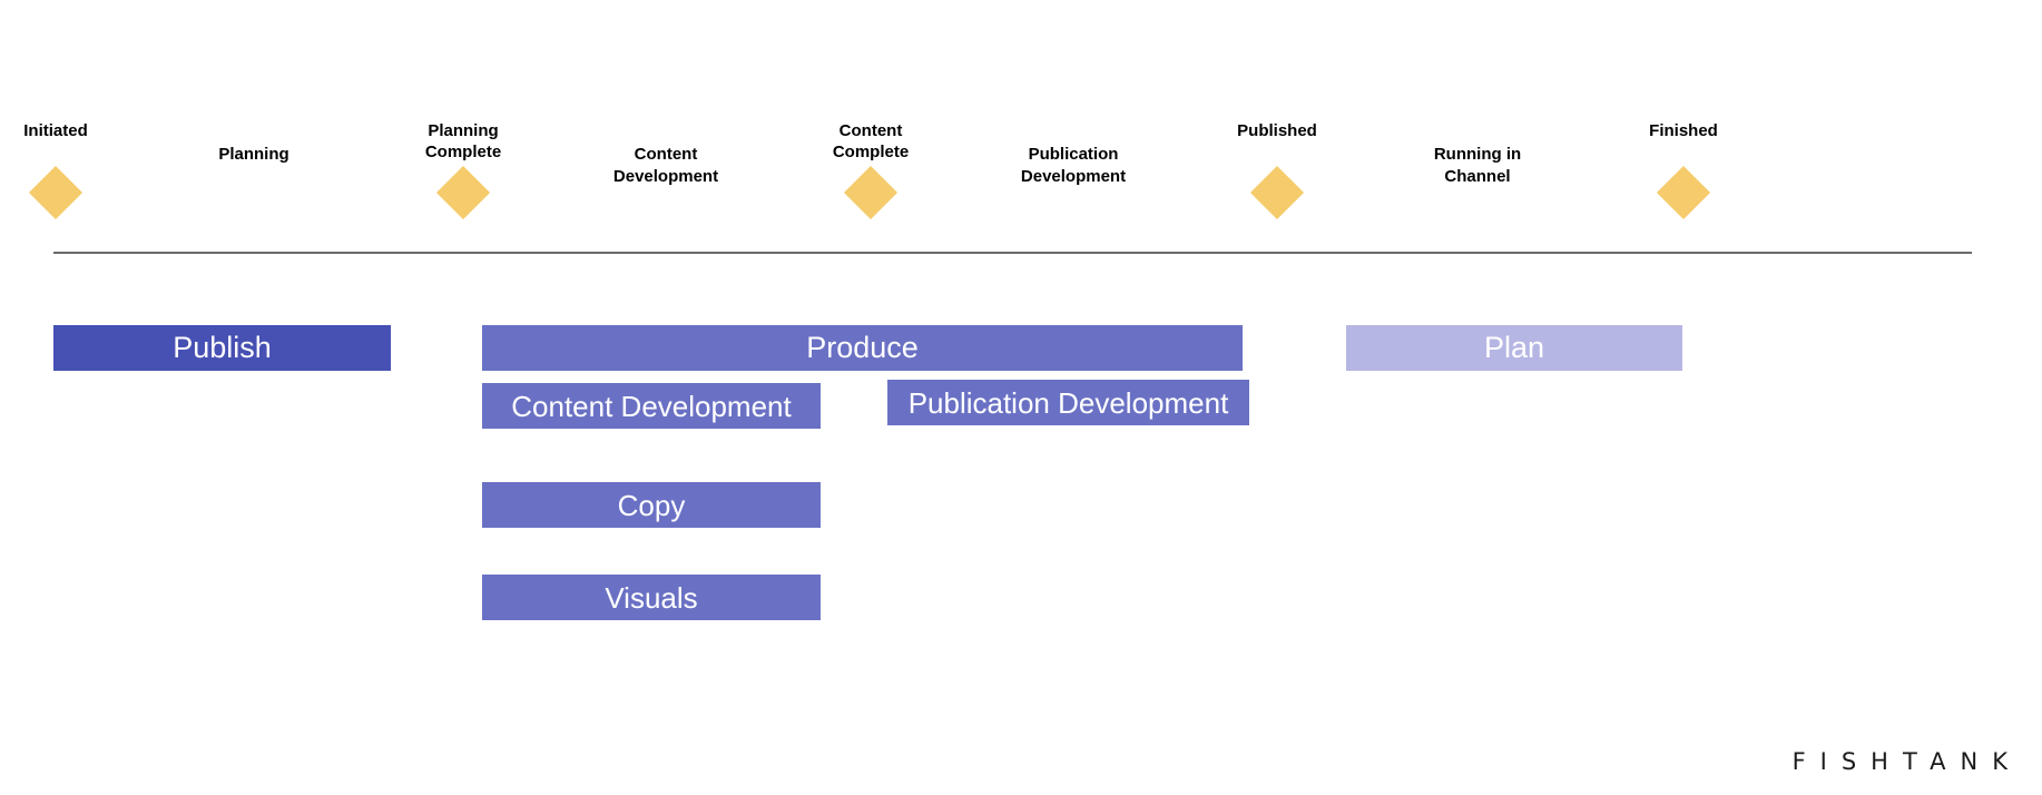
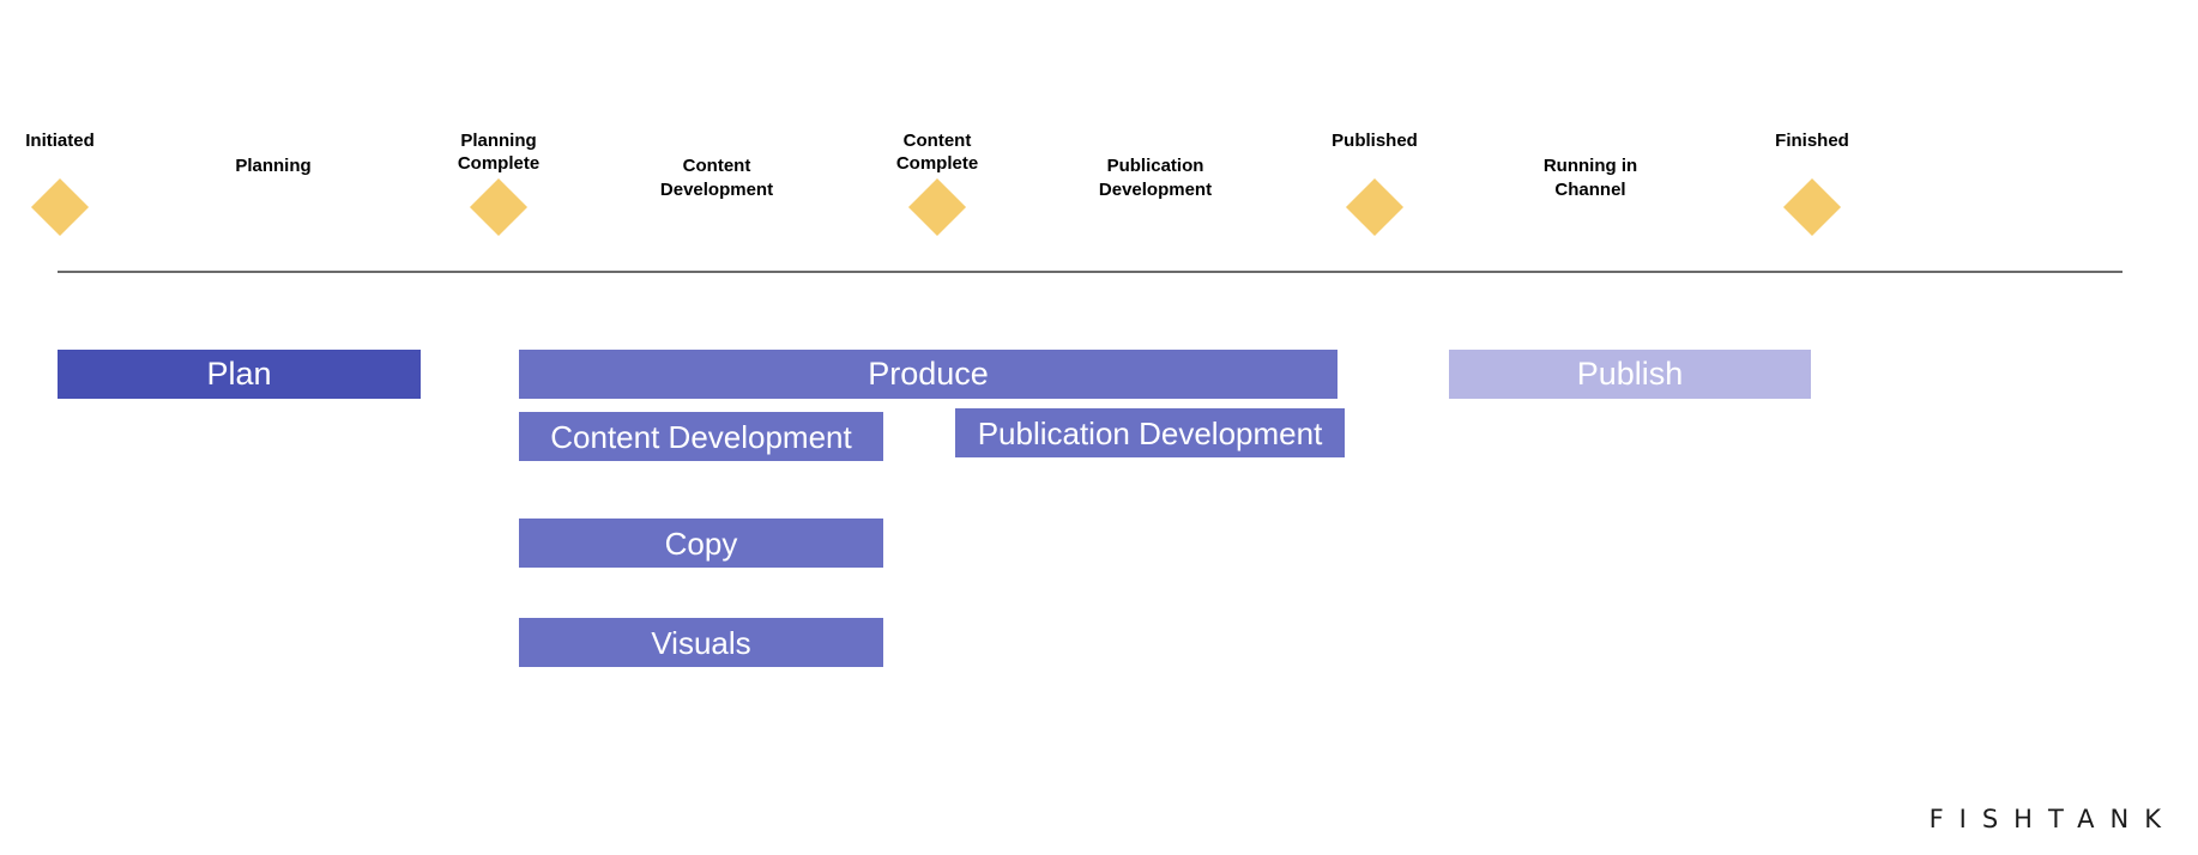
  Initiated
  Planning
  Complete
  Content
  Complete
  Published
  Finished
  Planning
  Content
  Development
  Publication
  Development
  Running in
  Channel
- Publish
+ Plan
  Produce
- Plan
+ Publish
  Content Development
  Publication Development
  Copy
  Visuals
  FISHTANK
